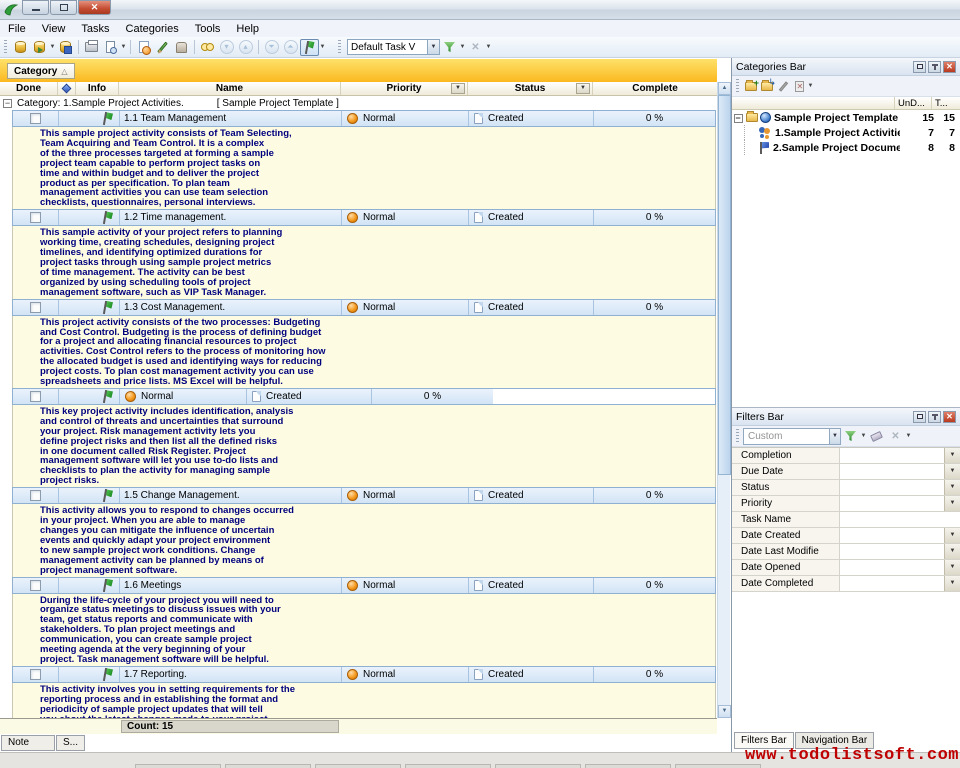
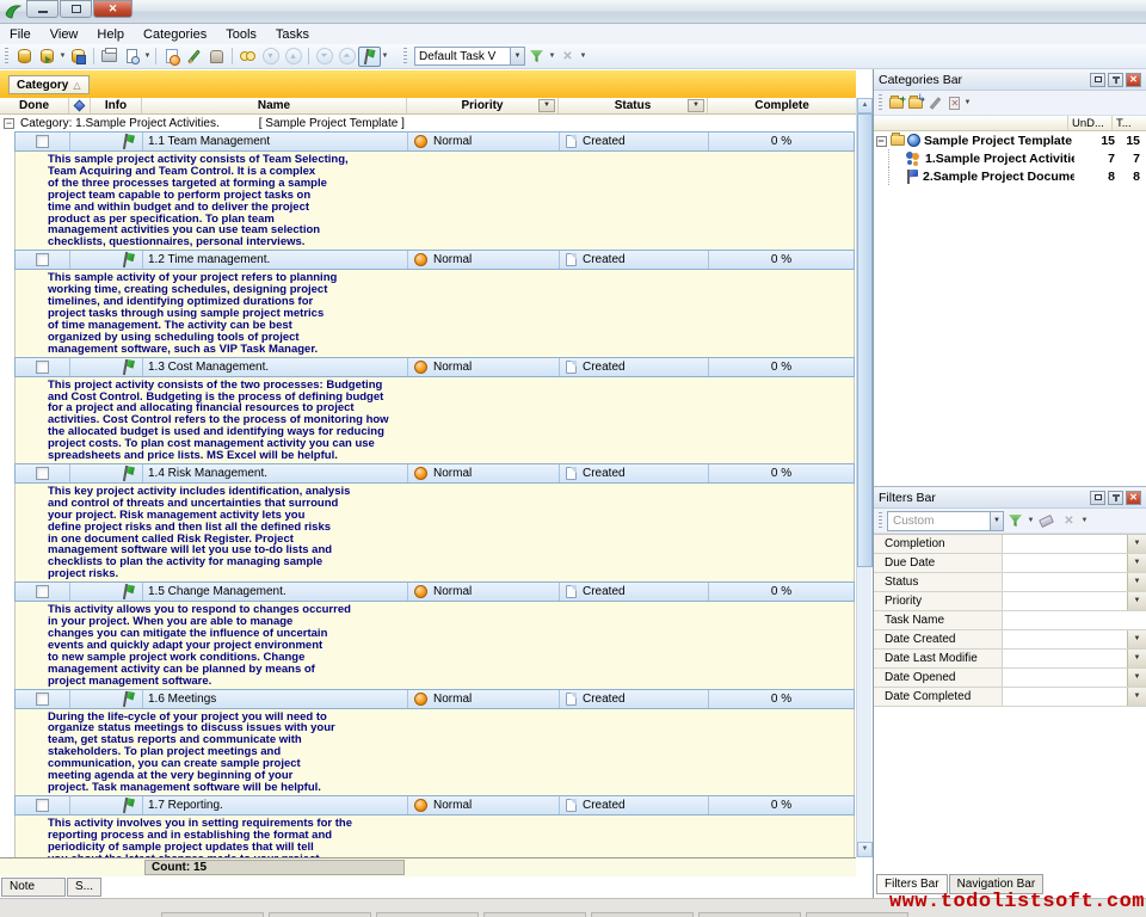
  ✕
  File
  View
- Tasks
+ Help
  Categories
  Tools
- Help
+ Tasks
  ▾
  ▴
  ⏷
  ⏶
  Default Task V
  ✕
  Category
  △
  Done
  Info
  Name
  Priority
  Status
  Complete
  −
  Category: 1.Sample Project Activities.
  [ Sample Project Template ]
  1.1 Team Management
  Normal
  Created
  0 %
  This sample project activity consists of Team Selecting,
  Team Acquiring and Team Control. It is a complex
  of the three processes targeted at forming a sample
  project team capable to perform project tasks on
  time and within budget and to deliver the project
  product as per specification. To plan team
  management activities you can use team selection
  checklists, questionnaires, personal interviews.
  1.2 Time management.
  Normal
  Created
  0 %
  This sample activity of your project refers to planning
  working time, creating schedules, designing project
  timelines, and identifying optimized durations for
  project tasks through using sample project metrics
  of time management. The activity can be best
  organized by using scheduling tools of project
  management software, such as VIP Task Manager.
  1.3 Cost Management.
  Normal
  Created
  0 %
  This project activity consists of the two processes: Budgeting
  and Cost Control. Budgeting is the process of defining budget
  for a project and allocating financial resources to project
  activities. Cost Control refers to the process of monitoring how
  the allocated budget is used and identifying ways for reducing
  project costs. To plan cost management activity you can use
  spreadsheets and price lists. MS Excel will be helpful.
+ 1.4 Risk Management.
  Normal
  Created
  0 %
  This key project activity includes identification, analysis
  and control of threats and uncertainties that surround
  your project. Risk management activity lets you
  define project risks and then list all the defined risks
  in one document called Risk Register. Project
  management software will let you use to-do lists and
  checklists to plan the activity for managing sample
  project risks.
  1.5 Change Management.
  Normal
  Created
  0 %
  This activity allows you to respond to changes occurred
  in your project. When you are able to manage
  changes you can mitigate the influence of uncertain
  events and quickly adapt your project environment
  to new sample project work conditions. Change
  management activity can be planned by means of
  project management software.
  1.6 Meetings
  Normal
  Created
  0 %
  During the life-cycle of your project you will need to
  organize status meetings to discuss issues with your
  team, get status reports and communicate with
  stakeholders. To plan project meetings and
  communication, you can create sample project
  meeting agenda at the very beginning of your
  project. Task management software will be helpful.
  1.7 Reporting.
  Normal
  Created
  0 %
  This activity involves you in setting requirements for the
  reporting process and in establishing the format and
  periodicity of sample project updates that will tell
  Count: 15
  Categories Bar
  ✕
  UnD...
  T...
  −
  Sample Project Template
  15
  15
  1.Sample Project Activiti
  7
  7
  2.Sample Project Docume
  8
  8
  Filters Bar
  ✕
  Custom
  ✕
  Completion
  Due Date
  Status
  Priority
  Task Name
  Date Created
  Date Last Modifie
  Date Opened
  Date Completed
  Filters Bar
  Navigation Bar
  Note
  S...
  www.todolistsoft.com
